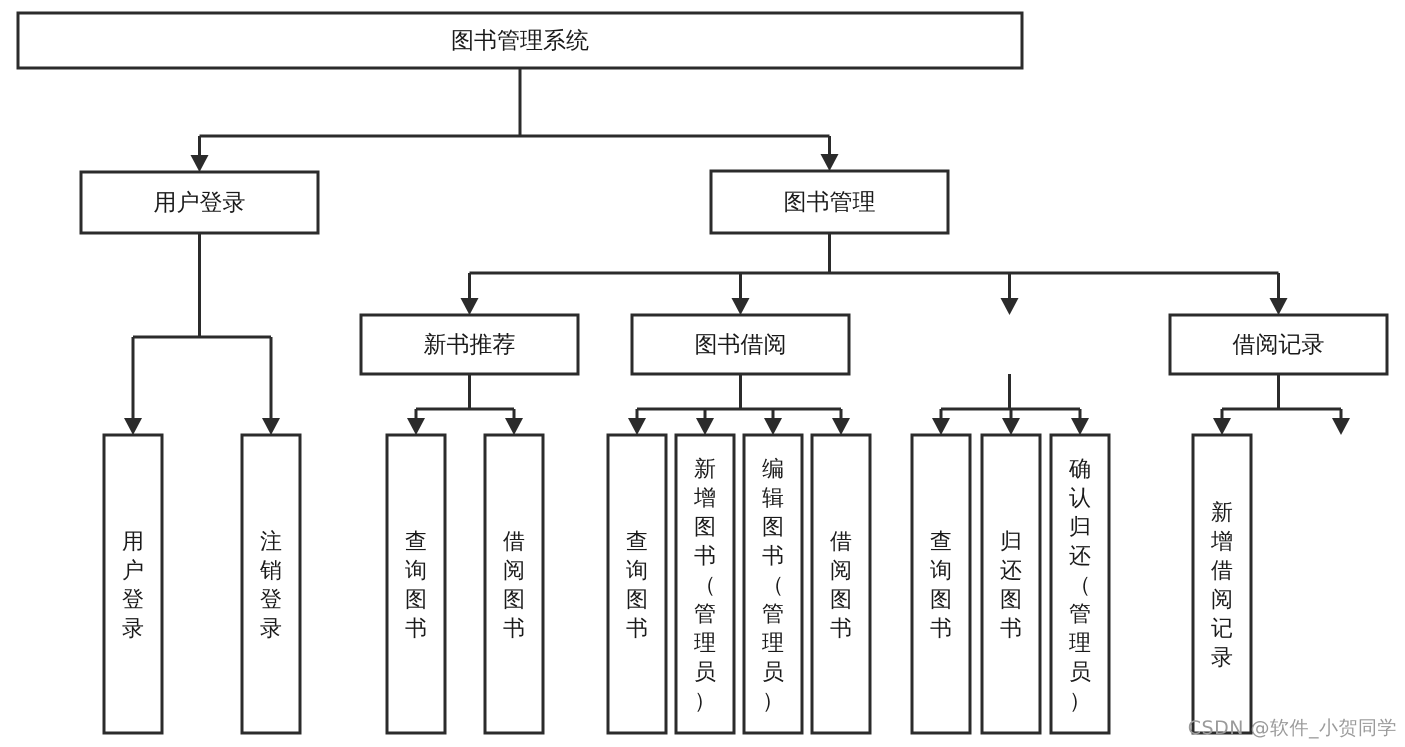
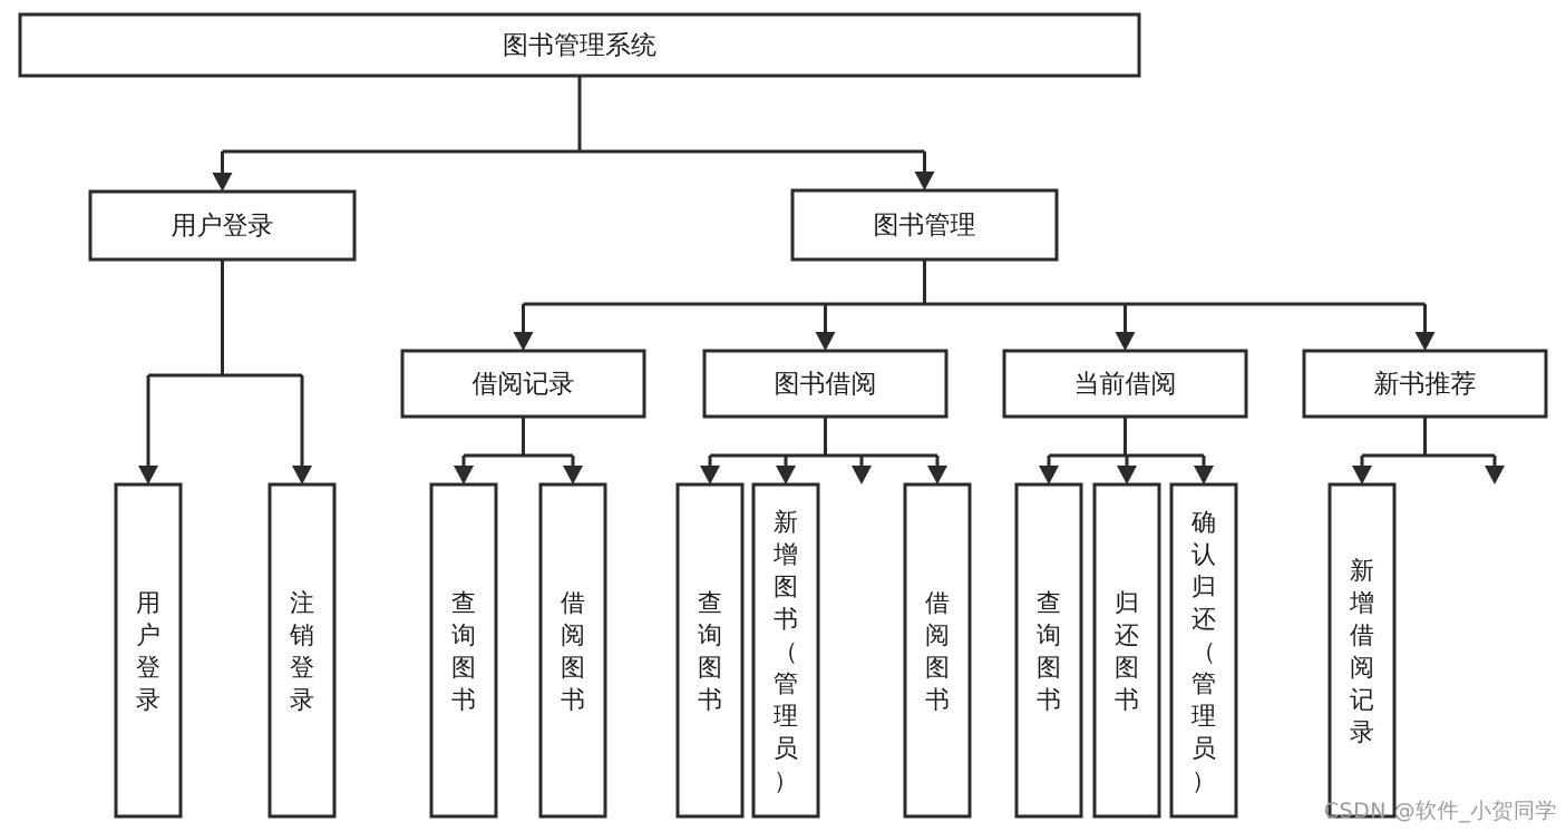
  图书管理系统
  用户登录
  图书管理
- 新书推荐
+ 借阅记录
  图书借阅
+ 当前借阅
- 借阅记录
+ 新书推荐
  用户登录
  注销登录
  查询图书
  借阅图书
  查询图书
  新增图书（管理员）
- 编辑图书（管理员）
  借阅图书
  查询图书
  归还图书
  确认归还（管理员）
  新增借阅记录
  CSDN @软件_小贺同学
